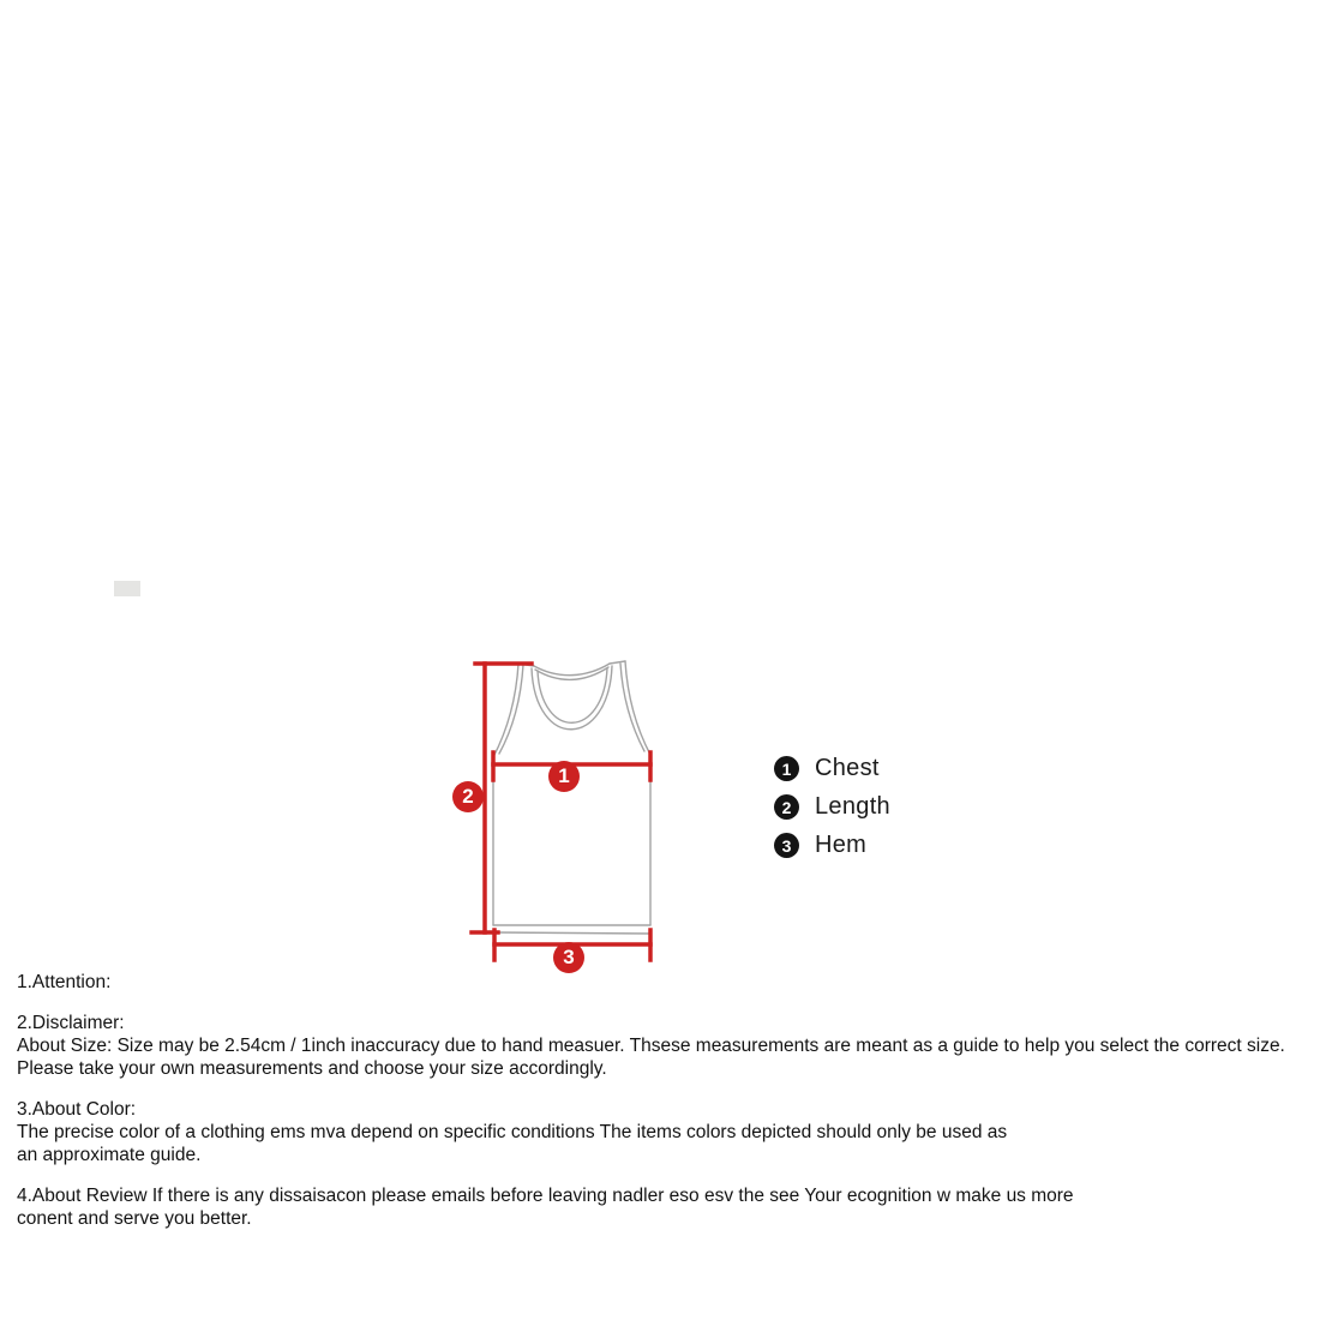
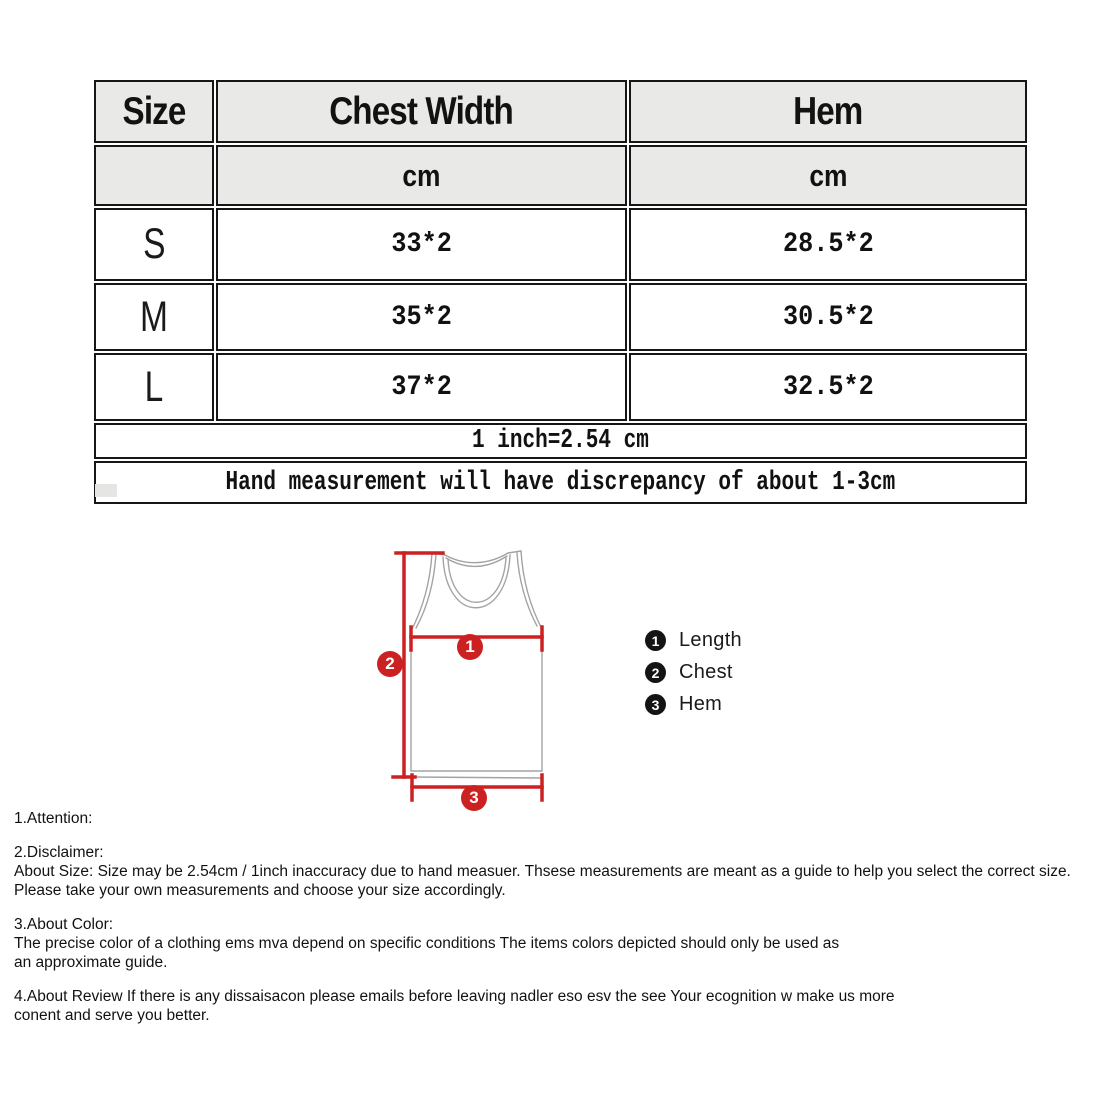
+ Size	Chest Width	Hem
+ 	cm	cm
+ S	33*2	28.5*2
+ M	35*2	30.5*2
+ L	37*2	32.5*2
+ 1 inch=2.54 cm
+ Hand measurement will have discrepancy of about 1-3cm
  1
  2
  3
  1
- Chest
+ Length
  2
- Length
+ Chest
  3
  Hem
  1.Attention:
  2.Disclaimer:
  About Size: Size may be 2.54cm / 1inch inaccuracy due to hand measuer. Thsese measurements are meant as a guide to help you select the correct size.
  Please take your own measurements and choose your size accordingly.
  3.About Color:
  The precise color of a clothing ems mva depend on specific conditions The items colors depicted should only be used as
  an approximate guide.
  4.About Review If there is any dissaisacon please emails before leaving nadler eso esv the see Your ecognition w make us more
  conent and serve you better.
